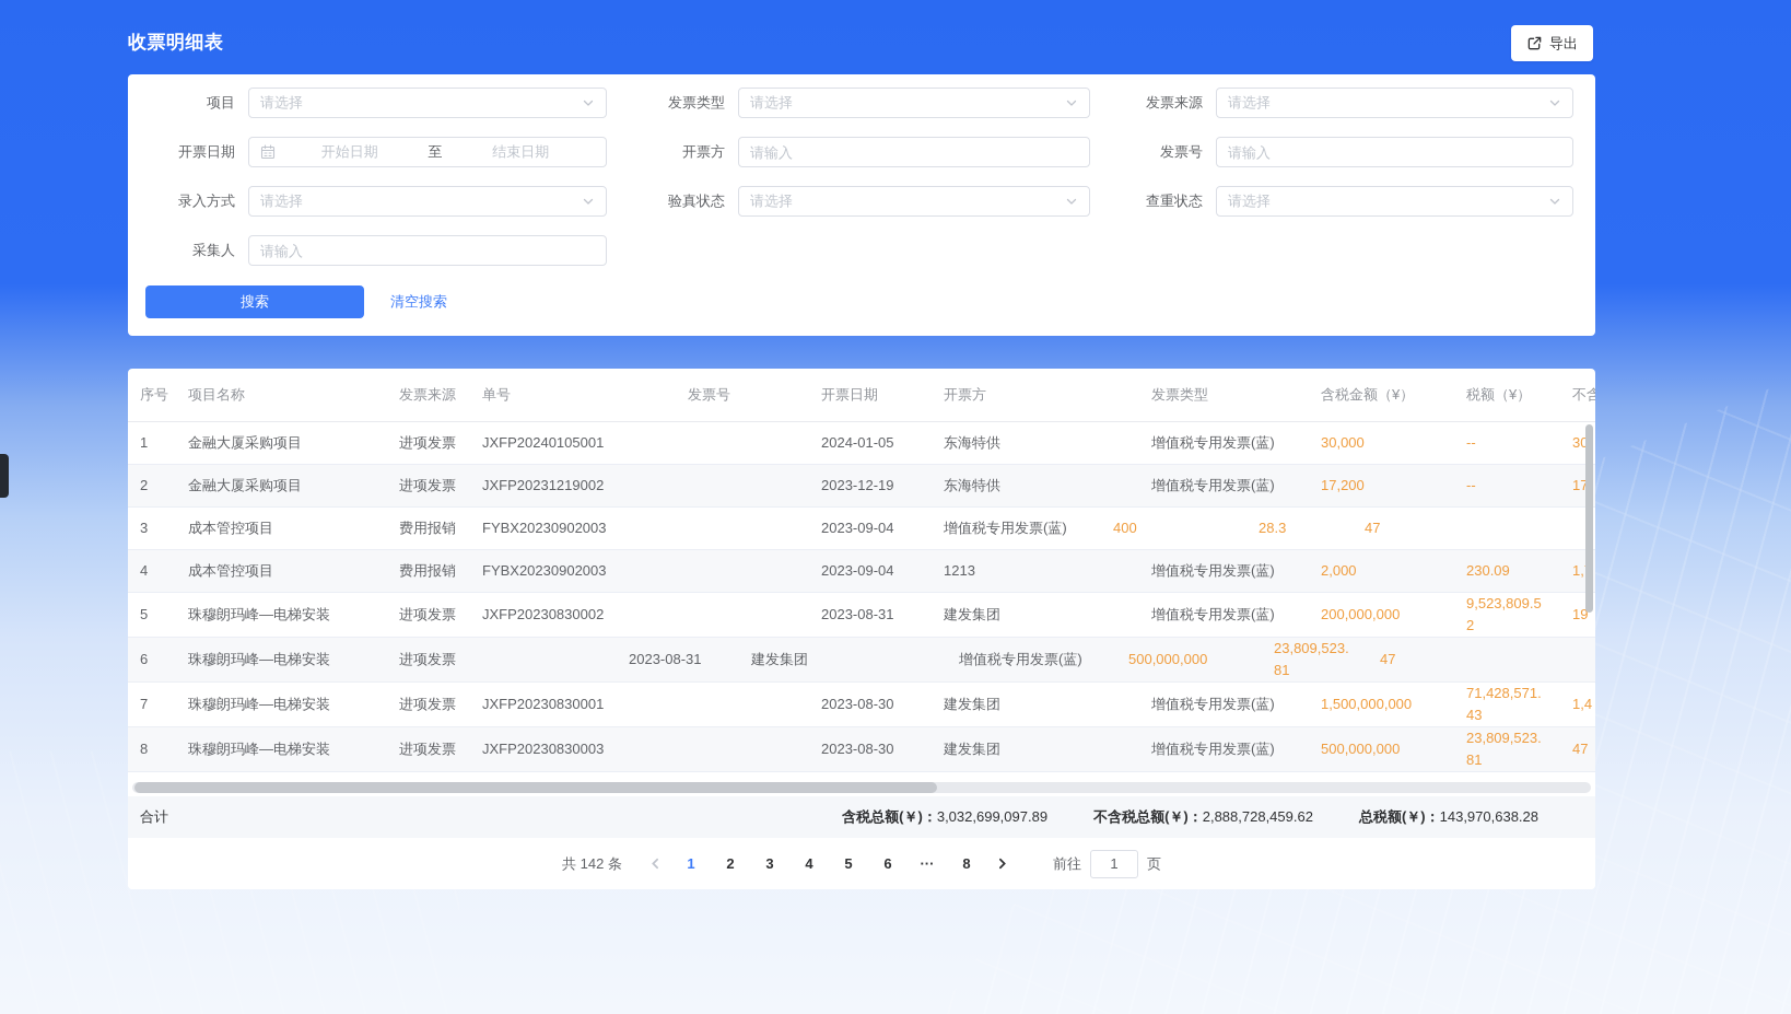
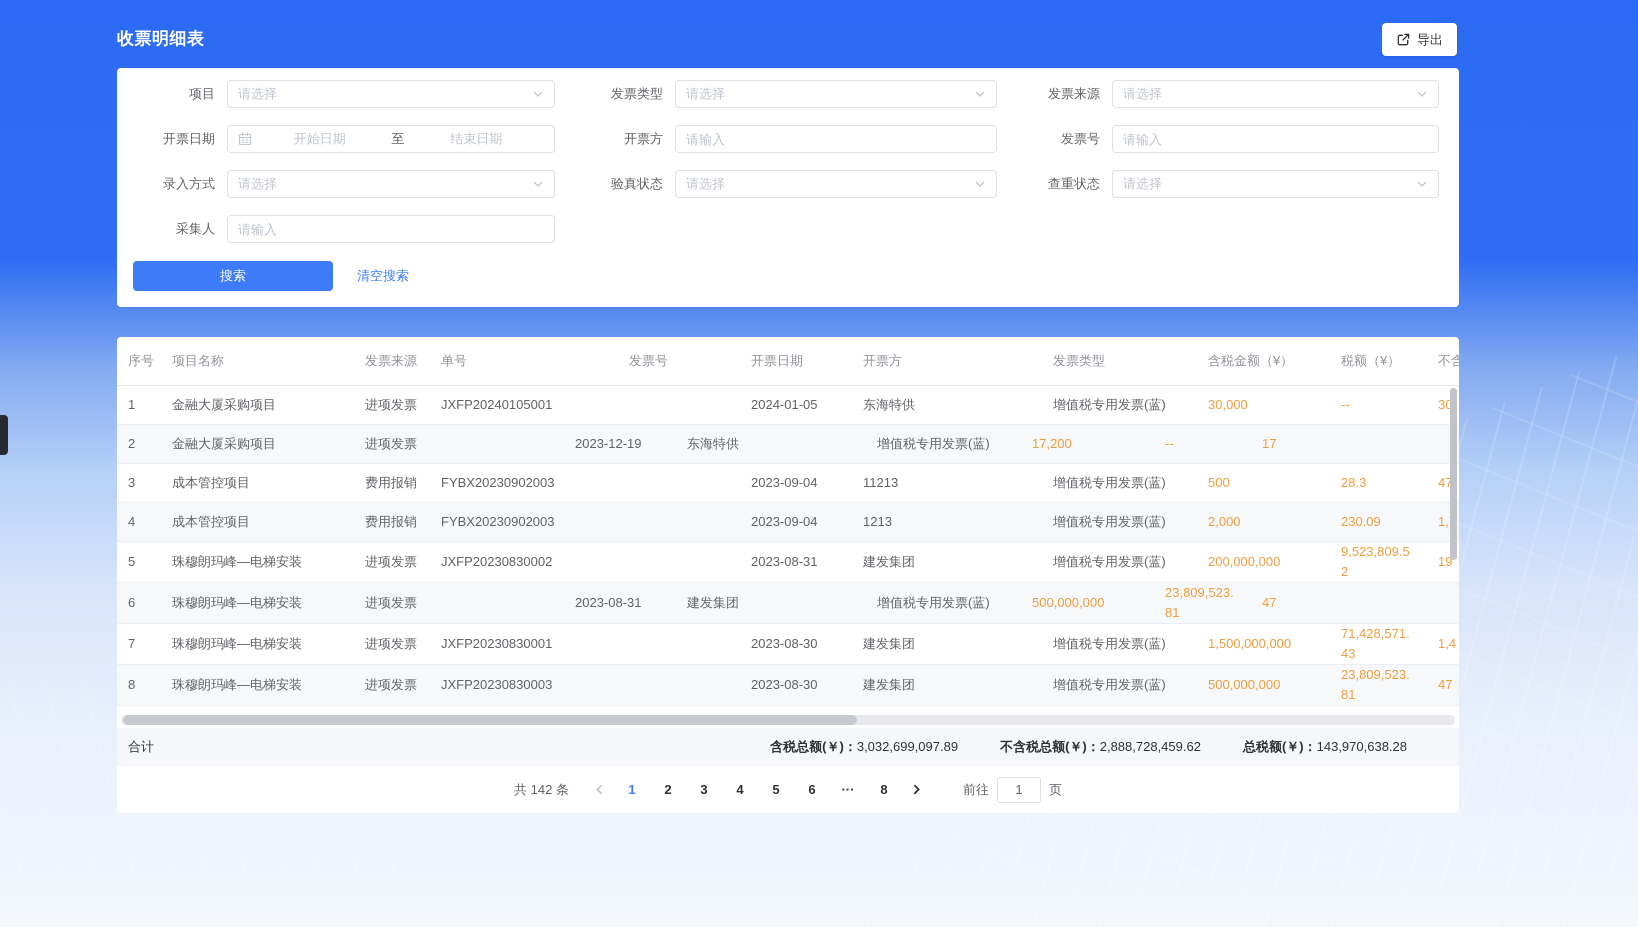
  收票明细表
  导出
  项目
  请选择
  开票日期
  开始日期
  至
  结束日期
  录入方式
  请选择
  采集人
  请输入
  发票类型
  请选择
  开票方
  请输入
  验真状态
  请选择
  发票来源
  请选择
  发票号
  请输入
  查重状态
  请选择
  搜索
  清空搜索
  序号
  项目名称
  发票来源
  单号
  发票号
  开票日期
  开票方
  发票类型
  含税金额（¥）
  税额（¥）
  1
  金融大厦采购项目
  进项发票
  JXFP20240105001
  2024-01-05
  东海特供
  增值税专用发票(蓝)
  30,000
  --
  30
  2
  金融大厦采购项目
  进项发票
- JXFP20231219002
  2023-12-19
  东海特供
  增值税专用发票(蓝)
  17,200
  --
  17
  3
  成本管控项目
  费用报销
  FYBX20230902003
  2023-09-04
+ 11213
  增值税专用发票(蓝)
- 400
+ 500
  28.3
  47
  4
  成本管控项目
  费用报销
  FYBX20230902003
  2023-09-04
  1213
  增值税专用发票(蓝)
  2,000
  230.09
  5
  珠穆朗玛峰—电梯安装
  进项发票
  JXFP20230830002
  2023-08-31
  建发集团
  增值税专用发票(蓝)
  200,000,000
  9,523,809.5
  2
  19
  6
  珠穆朗玛峰—电梯安装
  进项发票
  2023-08-31
  建发集团
  增值税专用发票(蓝)
  500,000,000
  23,809,523.
  81
  47
  7
  珠穆朗玛峰—电梯安装
  进项发票
  JXFP20230830001
  2023-08-30
  建发集团
  增值税专用发票(蓝)
  1,500,000,000
  71,428,571.
  43
  1,4
  8
  珠穆朗玛峰—电梯安装
  进项发票
  JXFP20230830003
  2023-08-30
  建发集团
  增值税专用发票(蓝)
  500,000,000
  23,809,523.
  81
  47
  合计
  含税总额(￥)：3,032,699,097.89
  不含税总额(￥)：2,888,728,459.62
  总税额(￥)：143,970,638.28
  共 142 条
  1
  2
  3
  4
  5
  6
  ···
  8
  前往
  1
  页
